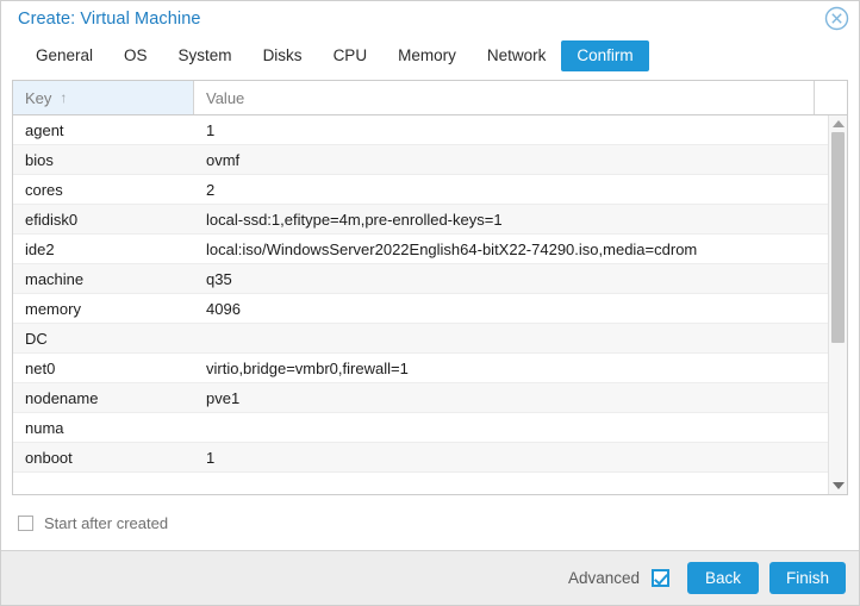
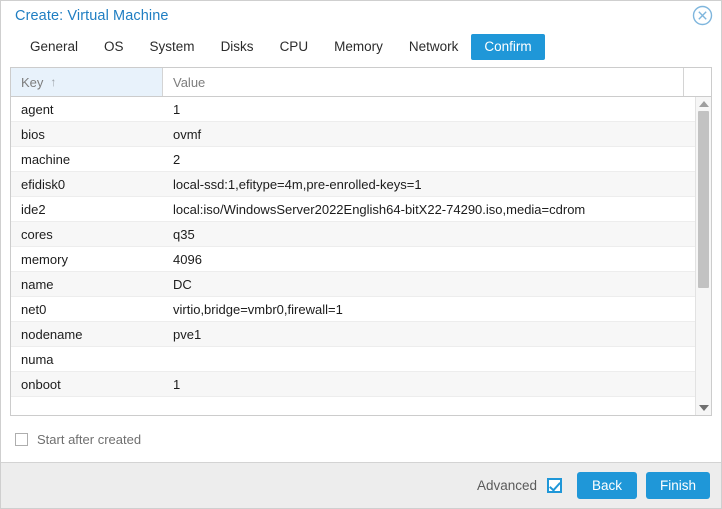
  Create: Virtual Machine
  General
  OS
  System
  Disks
  CPU
  Memory
  Network
  Confirm
  Key
  ↑
  Value
  agent
  1
  bios
  ovmf
- cores
+ machine
  2
  efidisk0
  local-ssd:1,efitype=4m,pre-enrolled-keys=1
  ide2
  local:iso/WindowsServer2022English64-bitX22-74290.iso,media=cdrom
- machine
+ cores
  q35
  memory
  4096
+ name
  DC
  net0
  virtio,bridge=vmbr0,firewall=1
  nodename
  pve1
  numa
  onboot
  1
  Start after created
  Advanced
  Back
  Finish
